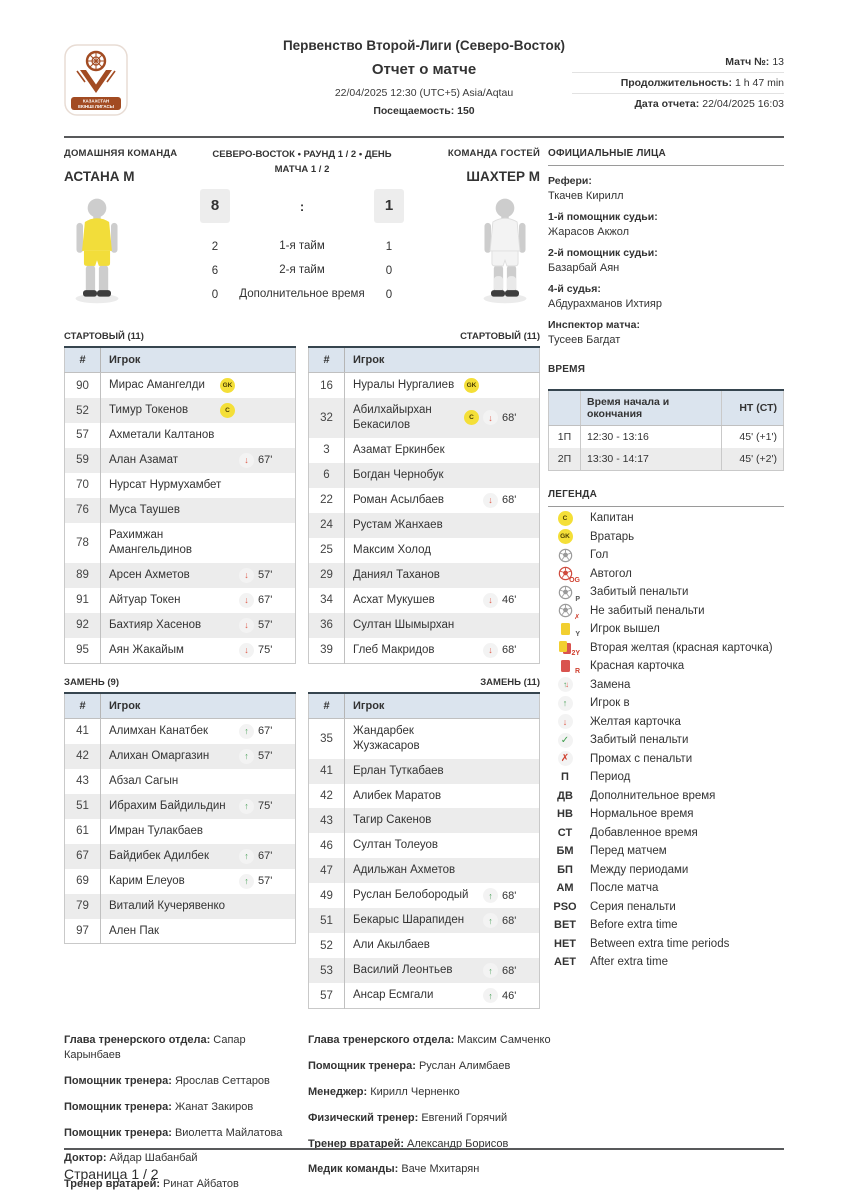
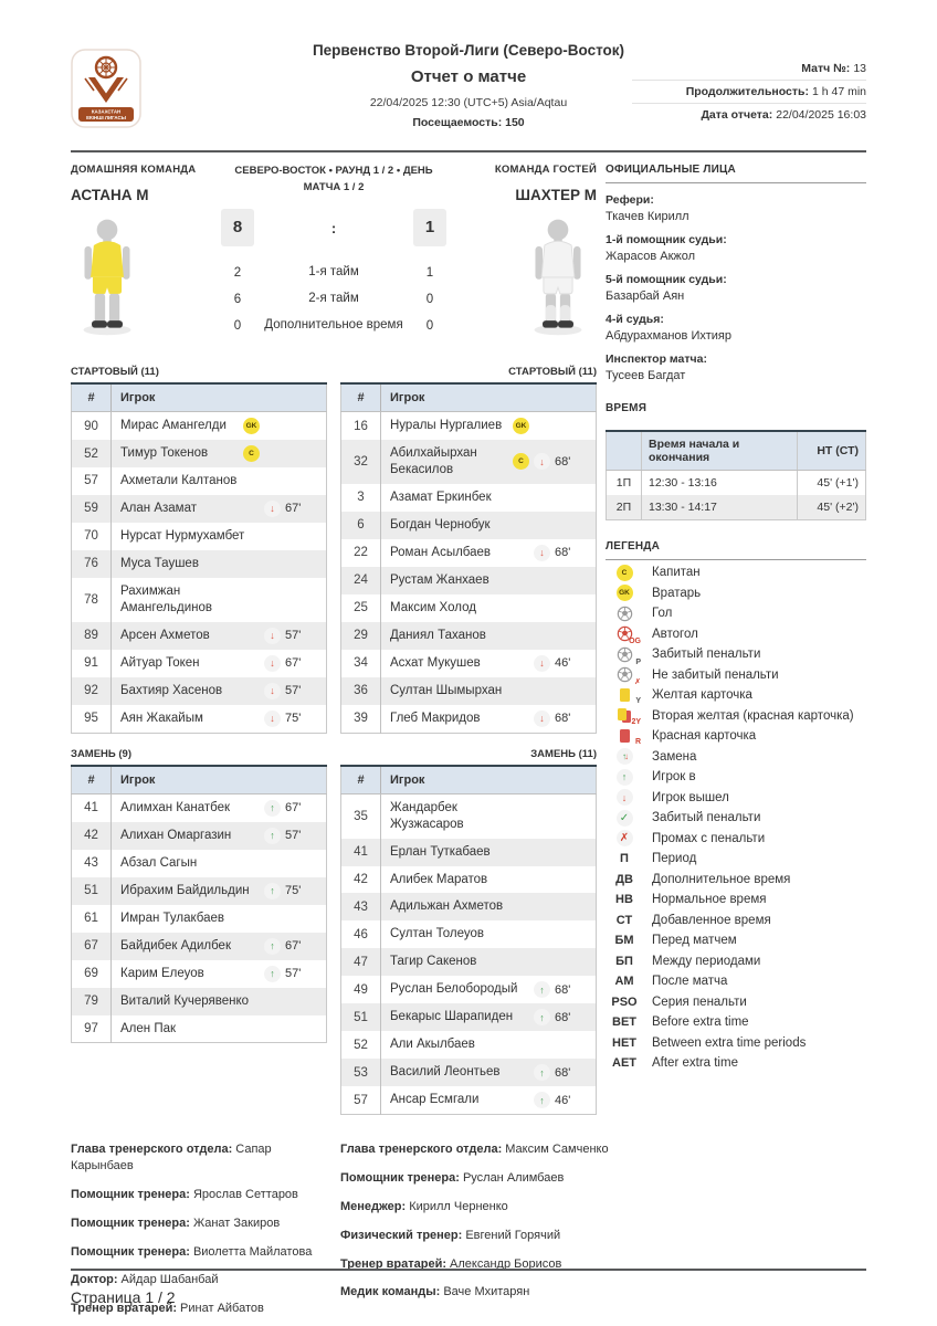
  Первенство Второй-Лиги (Северо-Восток)
  Отчет о матче
  22/04/2025 12:30 (UTC+5) Asia/Aqtau
  Посещаемость: 150
  Матч №: 13
  Продолжительность: 1 h 47 min
  Дата отчета: 22/04/2025 16:03
  ДОМАШНЯЯ КОМАНДА
  АСТАНА М
  СЕВЕРО-ВОСТОК • РАУНД 1 / 2 • ДЕНЬ МАТЧА 1 / 2
  8
  :
  1
  2
  1-я тайм
  1
  6
  2-я тайм
  0
  0
  Дополнительное время
  0
  КОМАНДА ГОСТЕЙ
  ШАХТЕР М
  СТАРТОВЫЙ (11)
  #	Игрок
  90	Мирас Амангелди
  52	Тимур Токенов
  57	Ахметали Калтанов
  59	Алан Азамат 67'
  70	Нурсат Нурмухамбет
  76	Муса Таушев
  78	Рахимжан Амангельдинов
  89	Арсен Ахметов 57'
  91	Айтуар Токен 67'
  92	Бахтияр Хасенов 57'
  95	Аян Жакайым 75'
  СТАРТОВЫЙ (11)
  #	Игрок
  16	Нуралы Нургалиев
  32	Абилхайырхан Бекасилов 68'
  3	Азамат Еркинбек
  6	Богдан Чернобук
  22	Роман Асылбаев 68'
  24	Рустам Жанхаев
  25	Максим Холод
  29	Даниял Таханов
  34	Асхат Мукушев 46'
  36	Султан Шымырхан
  39	Глеб Макридов 68'
  ЗАМЕНЬ (9)
  #	Игрок
  41	Алимхан Канатбек 67'
  42	Алихан Омаргазин 57'
  43	Абзал Сагын
  51	Ибрахим Байдильдин 75'
  61	Имран Тулакбаев
  67	Байдибек Адилбек 67'
  69	Карим Елеуов 57'
  79	Виталий Кучерявенко
  97	Ален Пак
  ЗАМЕНЬ (11)
  #	Игрок
  35	Жандарбек Жузжасаров
  41	Ерлан Туткабаев
  42	Алибек Маратов
- 43	Тагир Сакенов
+ 43	Адильжан Ахметов
  46	Султан Толеуов
- 47	Адильжан Ахметов
+ 47	Тагир Сакенов
  49	Руслан Белобородый 68'
  51	Бекарыс Шарапиден 68'
  52	Али Акылбаев
  53	Василий Леонтьев 68'
  57	Ансар Есмгали 46'
  Глава тренерского отдела: Сапар Карынбаев
  Помощник тренера: Ярослав Сеттаров
  Помощник тренера: Жанат Закиров
  Помощник тренера: Виолетта Майлатова
  Доктор: Айдар Шабанбай
  Тренер вратарей: Ринат Айбатов
  Глава тренерского отдела: Максим Самченко
  Помощник тренера: Руслан Алимбаев
  Менеджер: Кирилл Черненко
  Физический тренер: Евгений Горячий
  Тренер вратарей: Александр Борисов
  Медик команды: Ваче Мхитарян
  ОФИЦИАЛЬНЫЕ ЛИЦА
  Рефери:
  Ткачев Кирилл
  1-й помощник судьи:
  Жарасов Акжол
- 2-й помощник судьи:
+ 5-й помощник судьи:
  Базарбай Аян
  4-й судья:
  Абдурахманов Ихтияр
  Инспектор матча:
  Тусеев Багдат
  ВРЕМЯ
  	Время начала и окончания	НТ (СТ)
  1П	12:30 - 13:16	45' (+1')
  2П	13:30 - 14:17	45' (+2')
  ЛЕГЕНДА
  Капитан
  Вратарь
  Гол
  Автогол
  Забитый пенальти
  Не забитый пенальти
- Игрок вышел
+ Желтая карточка
  Вторая желтая (красная карточка)
  Красная карточка
  ↑↓
  Замена
  Игрок в
- Желтая карточка
+ Игрок вышел
  Забитый пенальти
  Промах с пенальти
  П
  Период
  ДВ
  Дополнительное время
  НВ
  Нормальное время
  СТ
  Добавленное время
  БМ
  Перед матчем
  БП
  Между периодами
  АМ
  После матча
  PSO
  Серия пенальти
  BET
  Before extra time
  HET
  Between extra time periods
  AET
  After extra time
  Страница 1 / 2
